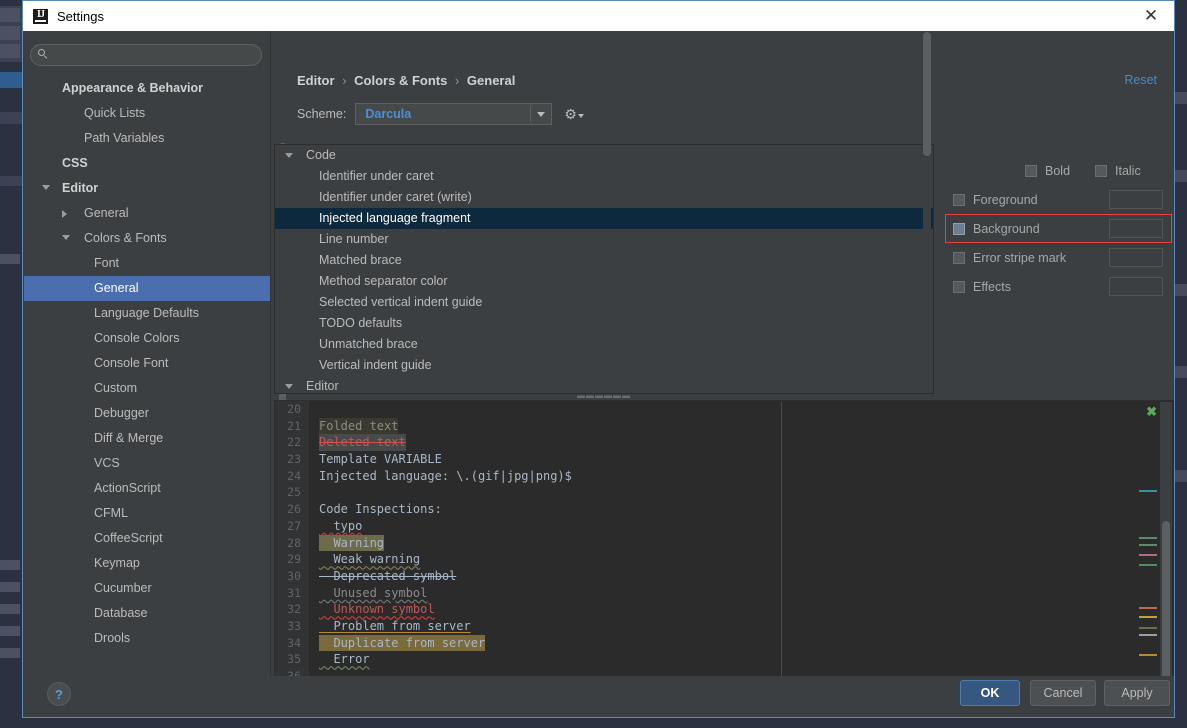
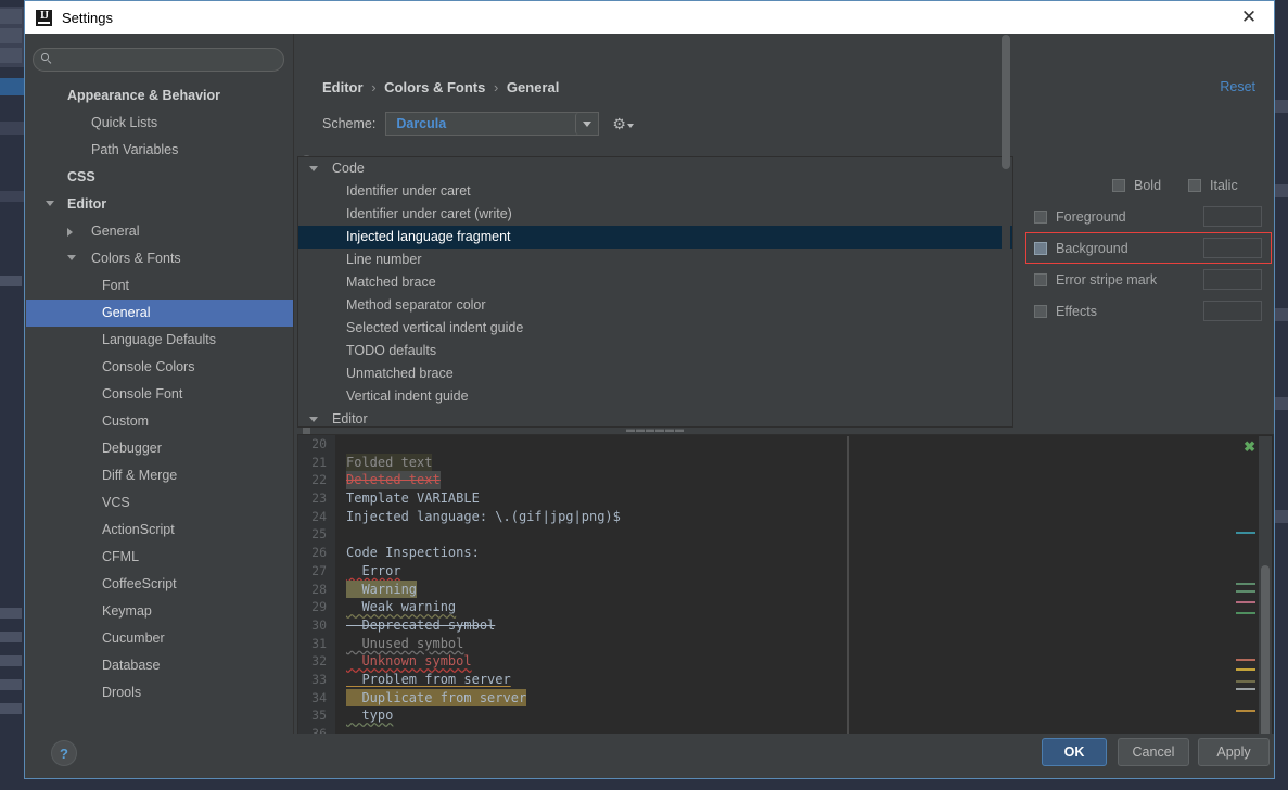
  IJ
  Settings
  ✕
  Appearance & Behavior
  Quick Lists
  Path Variables
  CSS
  Editor
  General
  Colors & Fonts
  Font
  General
  Language Defaults
  Console Colors
  Console Font
  Custom
  Debugger
  Diff & Merge
  VCS
  ActionScript
  CFML
  CoffeeScript
  Keymap
  Cucumber
  Database
  Drools
  Editor › Colors & Fonts › General
  Reset
  Scheme:
  Darcula
  ⚙
  Code
  Identifier under caret
  Identifier under caret (write)
  Injected language fragment
  Line number
  Matched brace
  Method separator color
  Selected vertical indent guide
  TODO defaults
  Unmatched brace
  Vertical indent guide
  Editor
  Bold
  Italic
  Foreground
  Background
  Error stripe mark
  Effects
  ▬▬▬▬▬▬
  20
  21
  Folded text
  22
  Deleted text
  23
  Template VARIABLE
  24
  Injected language: \.(gif|jpg|png)$
  25
  26
  Code Inspections:
  27
- typo
+ Error
  28
  Warning
  29
  Weak warning
  30
  Deprecated symbol
  31
  Unused symbol
  32
  Unknown symbol
  33
  Problem from server
  34
  Duplicate from server
  35
- Error
+ typo
  ✖
  ?
  OK
  Cancel
  Apply
